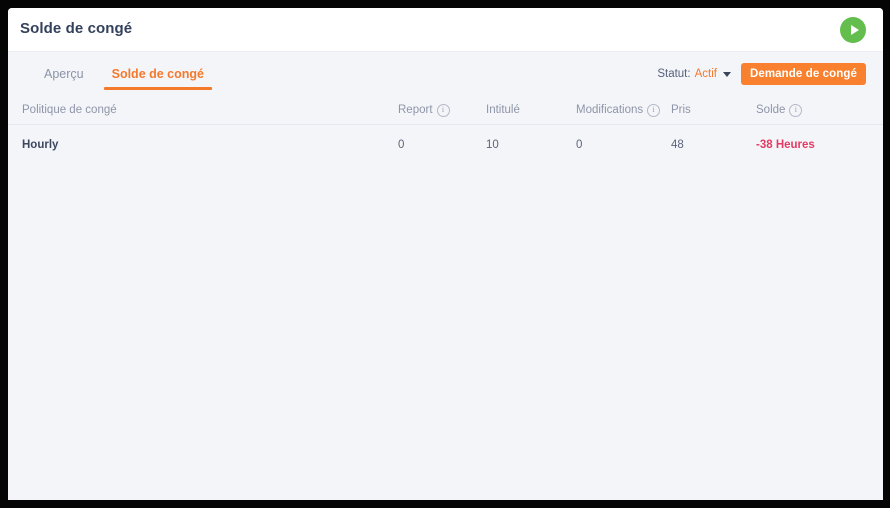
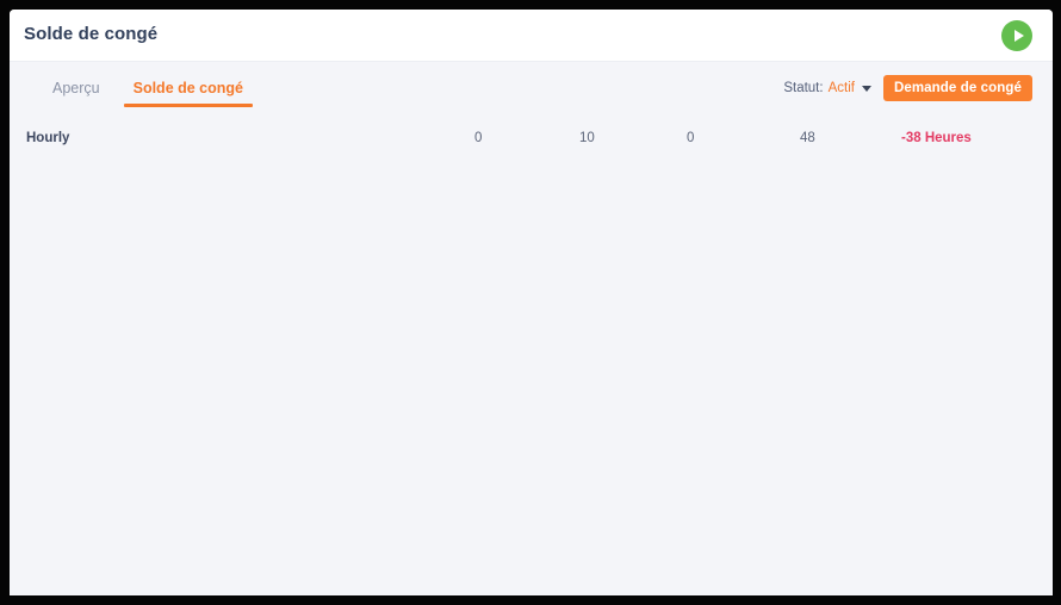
  Solde de congé
  Aperçu
  Solde de congé
  Statut:
  Actif
  Demande de congé
- Politique de congé
- Report
- Intitulé
- Modifications
- Pris
- Solde
  Hourly
  0
  10
  0
  48
  -38 Heures
